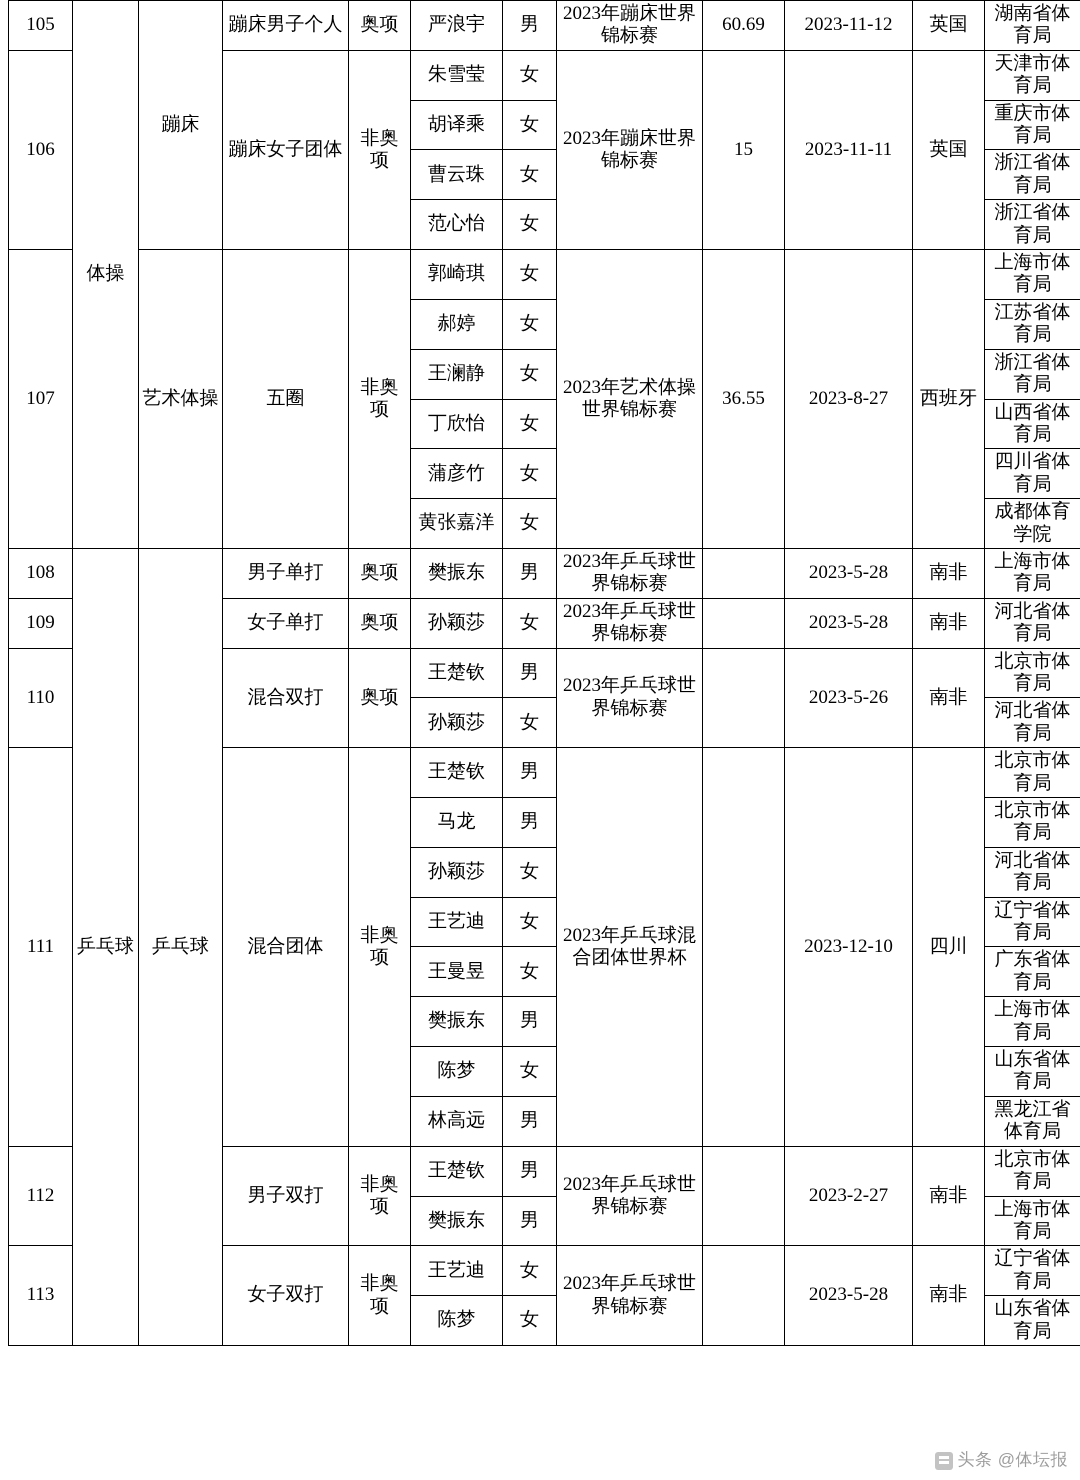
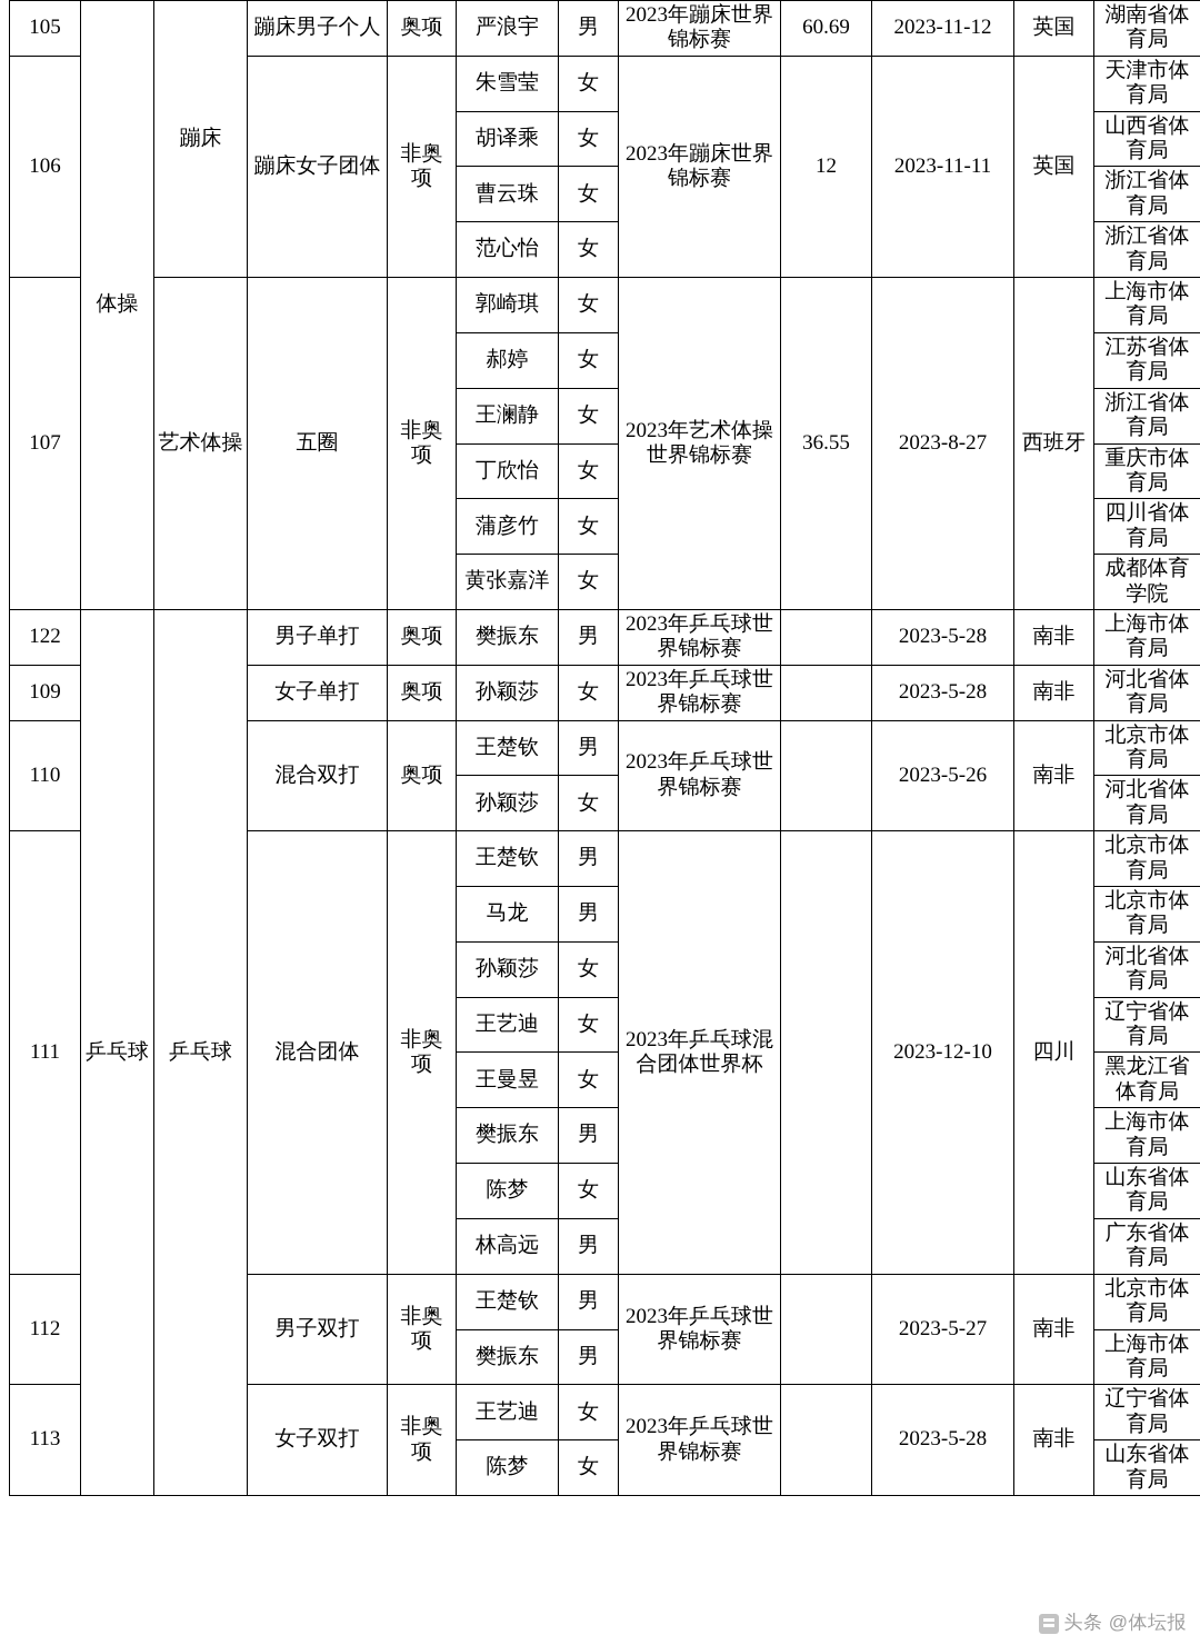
  105	体操	蹦床	蹦床男子个人	奥项	严浪宇	男	2023年蹦床世界锦标赛	60.69	2023-11-12	英国	湖南省体育局
- 106	蹦床女子团体	非奥项	朱雪莹	女	2023年蹦床世界锦标赛	15	2023-11-11	英国	天津市体育局
+ 106	蹦床女子团体	非奥项	朱雪莹	女	2023年蹦床世界锦标赛	12	2023-11-11	英国	天津市体育局
- 胡译乘	女	重庆市体育局
+ 胡译乘	女	山西省体育局
  曹云珠	女	浙江省体育局
  范心怡	女	浙江省体育局
  107	艺术体操	五圈	非奥项	郭崎琪	女	2023年艺术体操世界锦标赛	36.55	2023-8-27	西班牙	上海市体育局
  郝婷	女	江苏省体育局
  王澜静	女	浙江省体育局
- 丁欣怡	女	山西省体育局
+ 丁欣怡	女	重庆市体育局
  蒲彦竹	女	四川省体育局
  黄张嘉洋	女	成都体育学院
- 108	乒乓球	乒乓球	男子单打	奥项	樊振东	男	2023年乒乓球世界锦标赛		2023-5-28	南非	上海市体育局
+ 122	乒乓球	乒乓球	男子单打	奥项	樊振东	男	2023年乒乓球世界锦标赛		2023-5-28	南非	上海市体育局
  109	女子单打	奥项	孙颖莎	女	2023年乒乓球世界锦标赛		2023-5-28	南非	河北省体育局
  110	混合双打	奥项	王楚钦	男	2023年乒乓球世界锦标赛		2023-5-26	南非	北京市体育局
  孙颖莎	女	河北省体育局
  111	混合团体	非奥项	王楚钦	男	2023年乒乓球混合团体世界杯		2023-12-10	四川	北京市体育局
  马龙	男	北京市体育局
  孙颖莎	女	河北省体育局
  王艺迪	女	辽宁省体育局
- 王曼昱	女	广东省体育局
+ 王曼昱	女	黑龙江省体育局
  樊振东	男	上海市体育局
  陈梦	女	山东省体育局
- 林高远	男	黑龙江省体育局
+ 林高远	男	广东省体育局
- 112	男子双打	非奥项	王楚钦	男	2023年乒乓球世界锦标赛		2023-2-27	南非	北京市体育局
+ 112	男子双打	非奥项	王楚钦	男	2023年乒乓球世界锦标赛		2023-5-27	南非	北京市体育局
  樊振东	男	上海市体育局
  113	女子双打	非奥项	王艺迪	女	2023年乒乓球世界锦标赛		2023-5-28	南非	辽宁省体育局
  陈梦	女	山东省体育局
  头条 @体坛报
